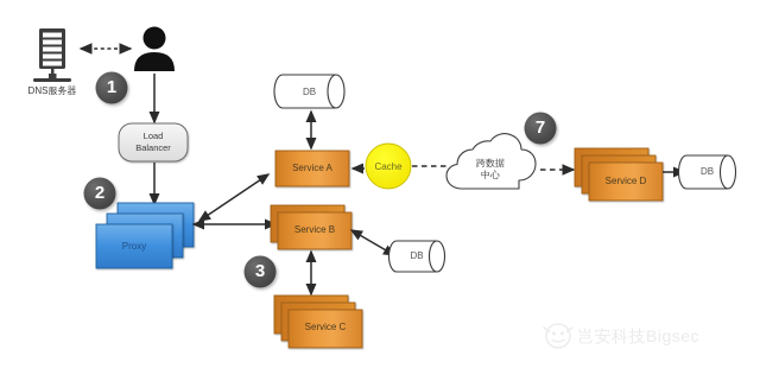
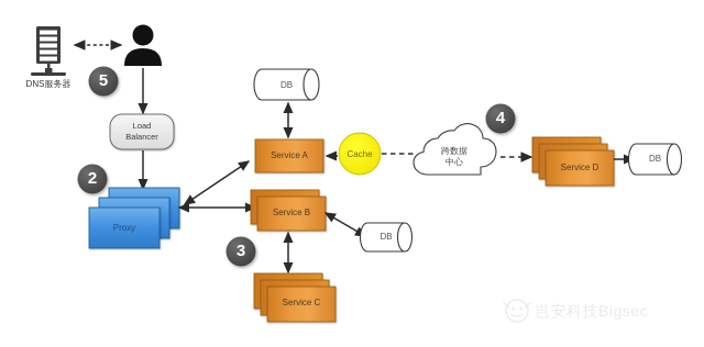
  DNS服务器
  Load
  Balancer
  Proxy
  DB
  Service A
  Cache
  跨数据
  中心
  Service D
  DB
  Service B
  DB
  Service C
- 1
+ 5
  2
  3
- 7
+ 4
